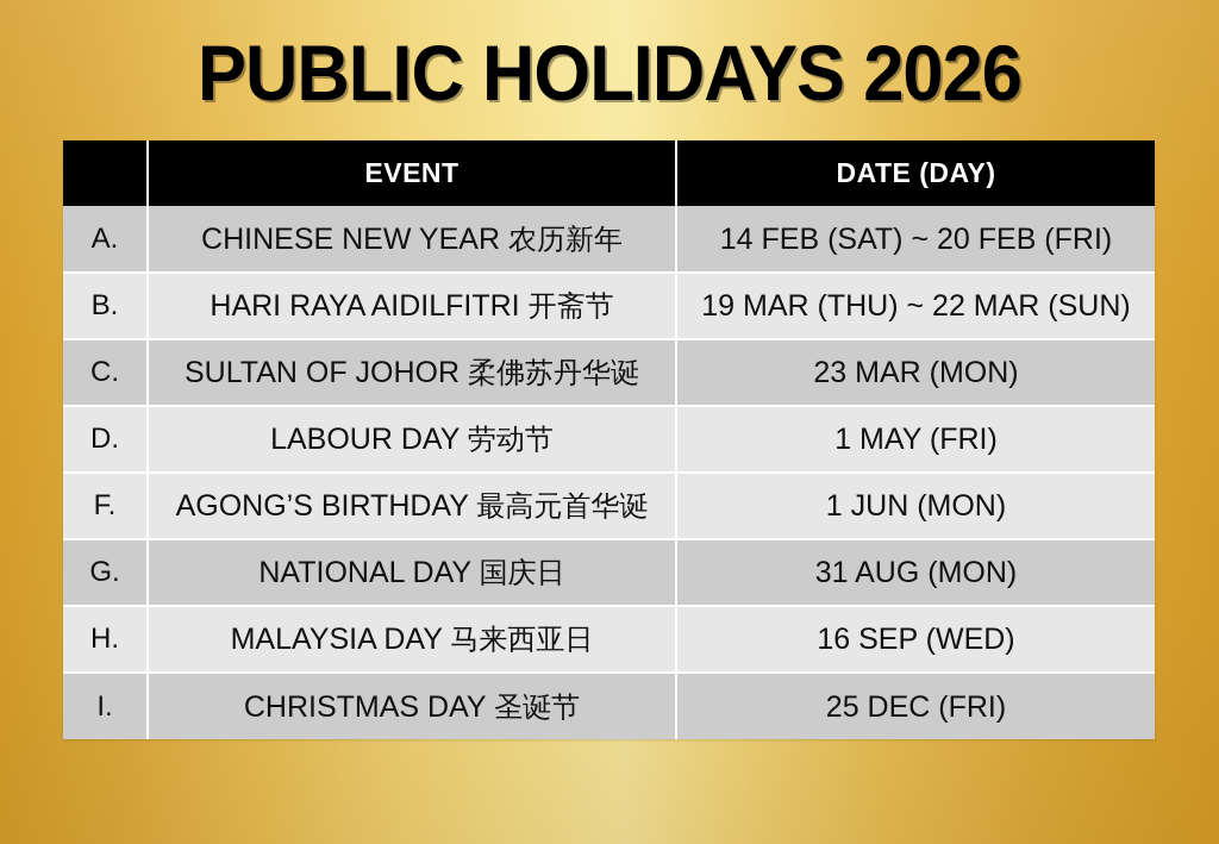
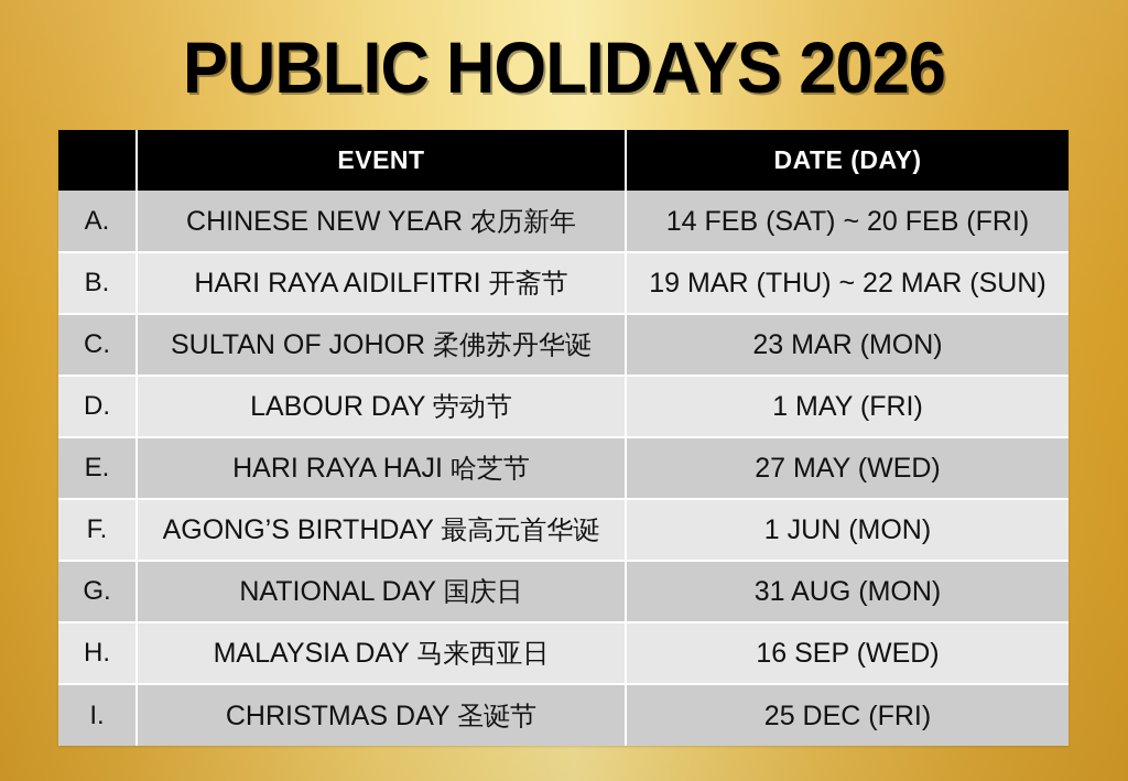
  PUBLIC HOLIDAYS 2026
  	EVENT	DATE (DAY)
  A.	CHINESE NEW YEAR 农历新年	14 FEB (SAT) ~ 20 FEB (FRI)
  B.	HARI RAYA AIDILFITRI 开斋节	19 MAR (THU) ~ 22 MAR (SUN)
  C.	SULTAN OF JOHOR 柔佛苏丹华诞	23 MAR (MON)
  D.	LABOUR DAY 劳动节	1 MAY (FRI)
+ E.	HARI RAYA HAJI 哈芝节	27 MAY (WED)
  F.	AGONG’S BIRTHDAY 最高元首华诞	1 JUN (MON)
  G.	NATIONAL DAY 国庆日	31 AUG (MON)
  H.	MALAYSIA DAY 马来西亚日	16 SEP (WED)
  I.	CHRISTMAS DAY 圣诞节	25 DEC (FRI)
